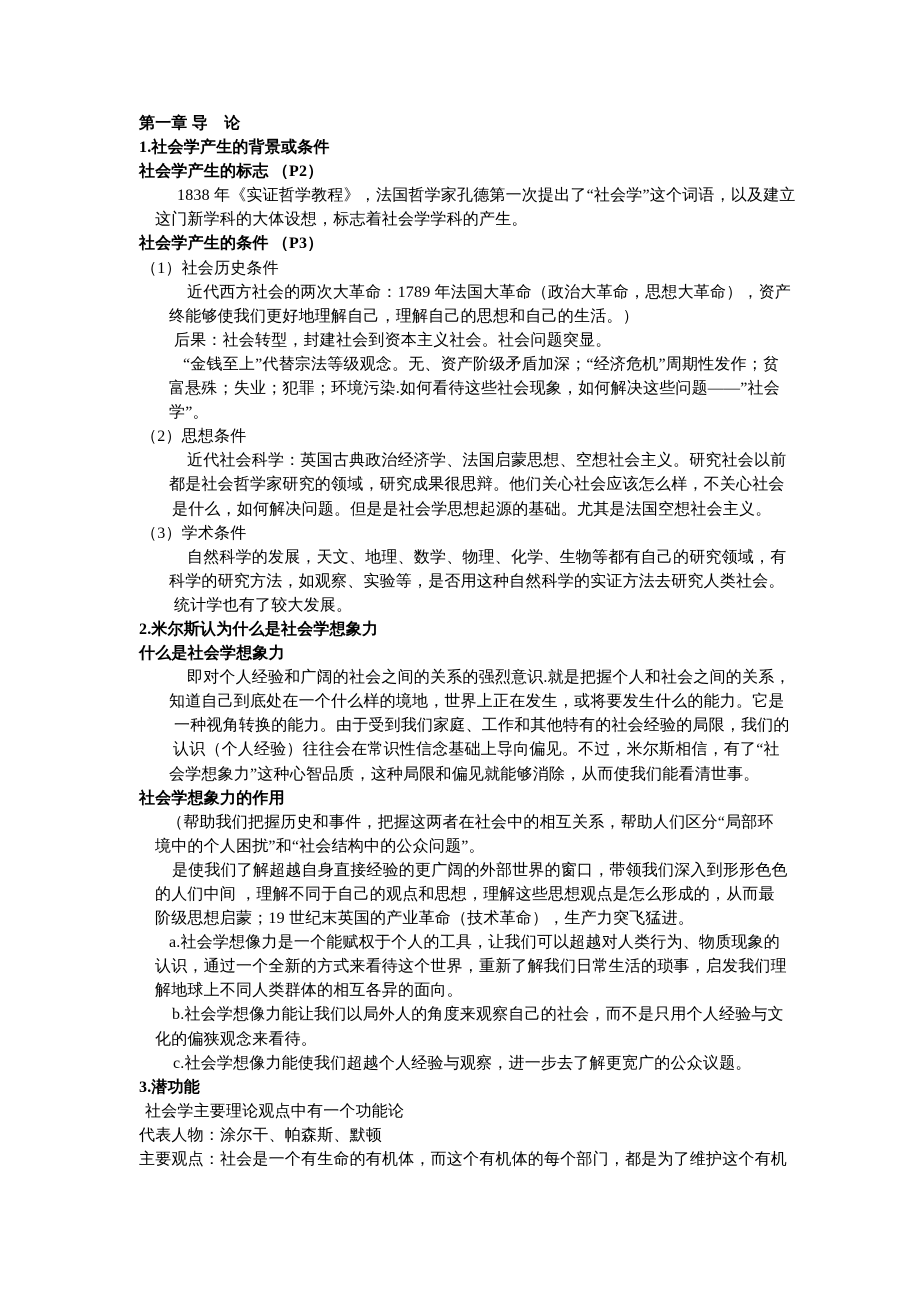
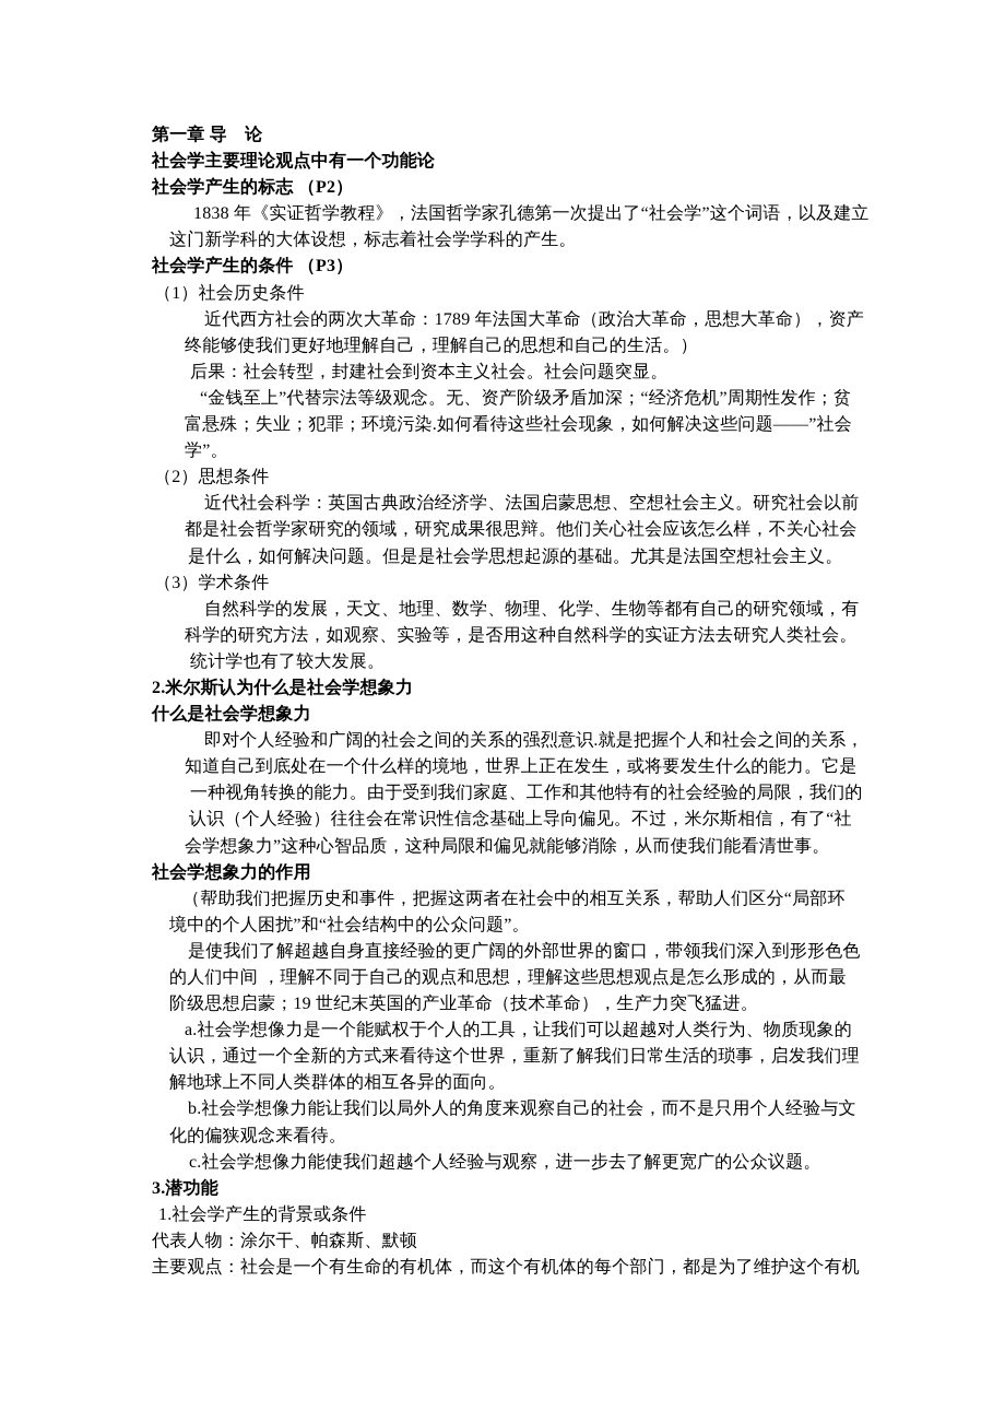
  第一章 导 论
- 1.社会学产生的背景或条件
+ 社会学主要理论观点中有一个功能论
  社会学产生的标志 （P2）
  1838 年《实证哲学教程》，法国哲学家孔德第一次提出了“社会学”这个词语，以及建立
  这门新学科的大体设想，标志着社会学学科的产生。
  社会学产生的条件 （P3）
  （1）社会历史条件
  近代西方社会的两次大革命：1789 年法国大革命（政治大革命，思想大革命），资产
  终能够使我们更好地理解自己，理解自己的思想和自己的生活。）
  后果：社会转型，封建社会到资本主义社会。社会问题突显。
  “金钱至上”代替宗法等级观念。无、资产阶级矛盾加深；“经济危机”周期性发作；贫
  富悬殊；失业；犯罪；环境污染.如何看待这些社会现象，如何解决这些问题——”社会
  学”。
  （2）思想条件
  近代社会科学：英国古典政治经济学、法国启蒙思想、空想社会主义。研究社会以前
  都是社会哲学家研究的领域，研究成果很思辩。他们关心社会应该怎么样，不关心社会
  是什么，如何解决问题。但是是社会学思想起源的基础。尤其是法国空想社会主义。
  （3）学术条件
  自然科学的发展，天文、地理、数学、物理、化学、生物等都有自己的研究领域，有
  科学的研究方法，如观察、实验等，是否用这种自然科学的实证方法去研究人类社会。
  统计学也有了较大发展。
  2.米尔斯认为什么是社会学想象力
  什么是社会学想象力
  即对个人经验和广阔的社会之间的关系的强烈意识.就是把握个人和社会之间的关系，
  知道自己到底处在一个什么样的境地，世界上正在发生，或将要发生什么的能力。它是
  一种视角转换的能力。由于受到我们家庭、工作和其他特有的社会经验的局限，我们的
  认识（个人经验）往往会在常识性信念基础上导向偏见。不过，米尔斯相信，有了“社
  会学想象力”这种心智品质，这种局限和偏见就能够消除，从而使我们能看清世事。
  社会学想象力的作用
  （帮助我们把握历史和事件，把握这两者在社会中的相互关系，帮助人们区分“局部环
  境中的个人困扰”和“社会结构中的公众问题”。
  是使我们了解超越自身直接经验的更广阔的外部世界的窗口，带领我们深入到形形色色
  的人们中间 ，理解不同于自己的观点和思想，理解这些思想观点是怎么形成的，从而最
  阶级思想启蒙；19 世纪末英国的产业革命（技术革命），生产力突飞猛进。
  a.社会学想像力是一个能赋权于个人的工具，让我们可以超越对人类行为、物质现象的
  认识，通过一个全新的方式来看待这个世界，重新了解我们日常生活的琐事，启发我们理
  解地球上不同人类群体的相互各异的面向。
  b.社会学想像力能让我们以局外人的角度来观察自己的社会，而不是只用个人经验与文
  化的偏狭观念来看待。
  c.社会学想像力能使我们超越个人经验与观察，进一步去了解更宽广的公众议题。
  3.潜功能
- 社会学主要理论观点中有一个功能论
+ 1.社会学产生的背景或条件
  代表人物：涂尔干、帕森斯、默顿
  主要观点：社会是一个有生命的有机体，而这个有机体的每个部门，都是为了维护这个有机
